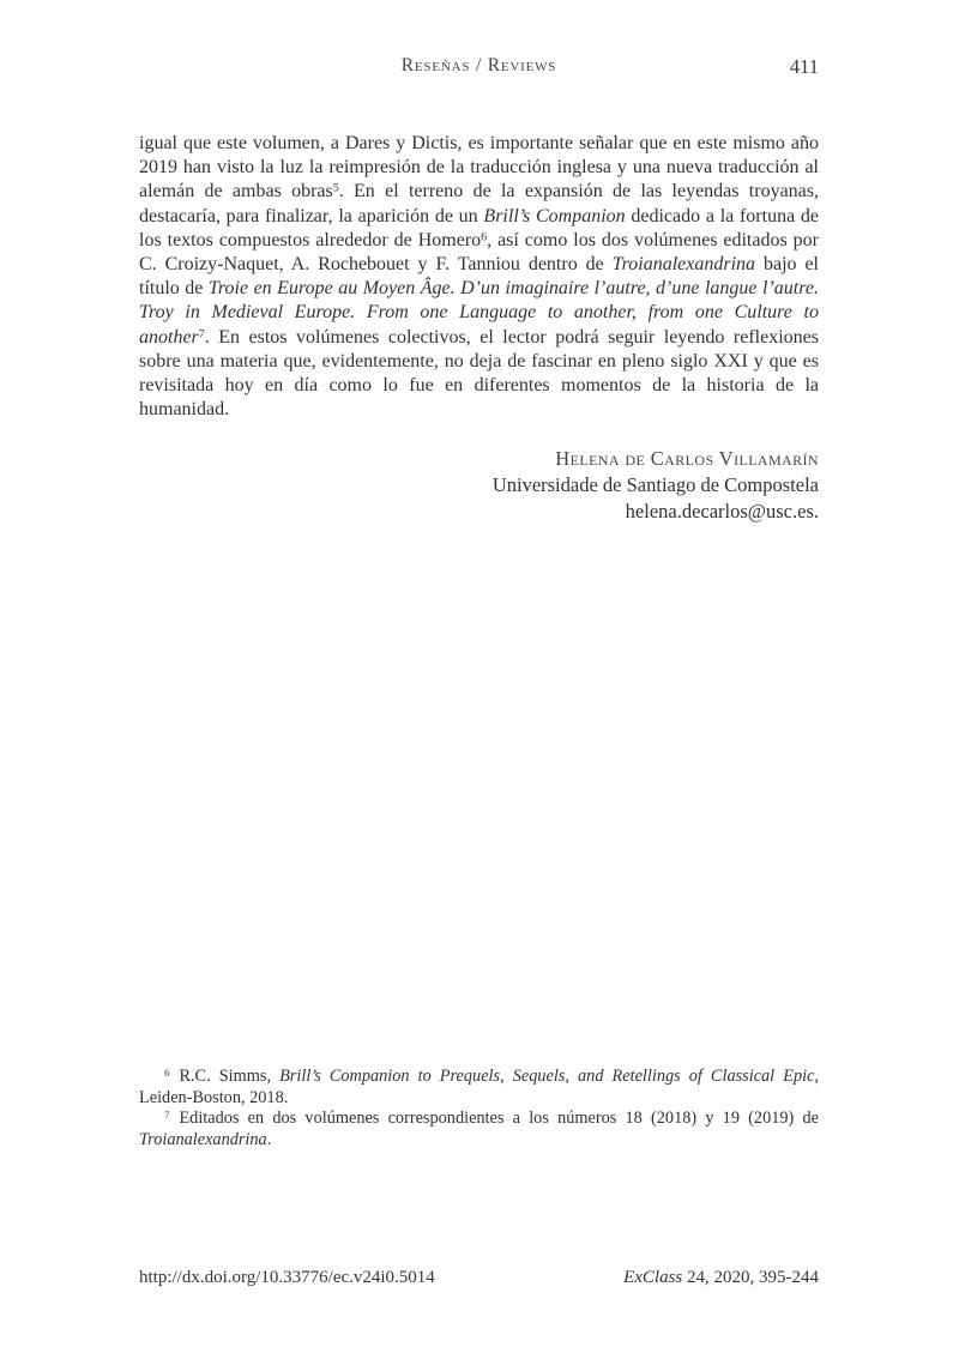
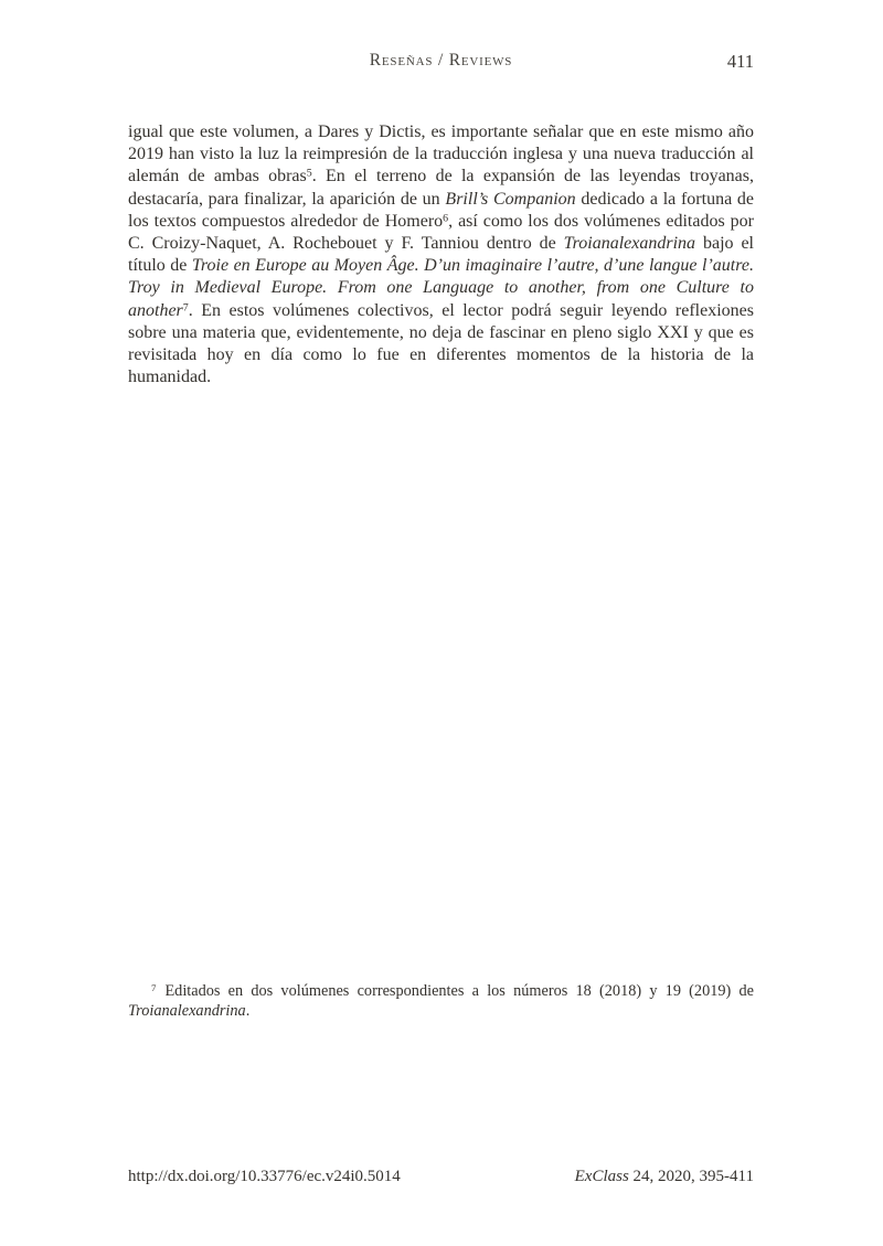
  Reseñas / Reviews
  411
  igual que este volumen, a Dares y Dictis, es importante señalar que en este mismo año 2019 han visto la luz la reimpresión de la traducción inglesa y una nueva traducción al alemán de ambas obras5. En el terreno de la expansión de las leyendas troyanas, destacaría, para finalizar, la aparición de un Brill’s Companion dedicado a la fortuna de los textos compuestos alrededor de Homero6, así como los dos volúmenes editados por C. Croizy-Naquet, A. Rochebouet y F. Tanniou dentro de Troianalexandrina bajo el título de Troie en Europe au Moyen Âge. D’un imaginaire l’autre, d’une langue l’autre. Troy in Medieval Europe. From one Language to another, from one Culture to another7. En estos volúmenes colectivos, el lector podrá seguir leyendo reflexiones sobre una materia que, evidentemente, no deja de fascinar en pleno siglo XXI y que es revisitada hoy en día como lo fue en diferentes momentos de la historia de la humanidad.
- Helena de Carlos Villamarín
- Universidade de Santiago de Compostela
- helena.decarlos@usc.es.
- 6 R.C. Simms, Brill’s Companion to Prequels, Sequels, and Retellings of Classical Epic, Leiden-Boston, 2018.
  7 Editados en dos volúmenes correspondientes a los números 18 (2018) y 19 (2019) de Troianalexandrina.
  http://dx.doi.org/10.33776/ec.v24i0.5014
- ExClass 24, 2020, 395-244
+ ExClass 24, 2020, 395-411
